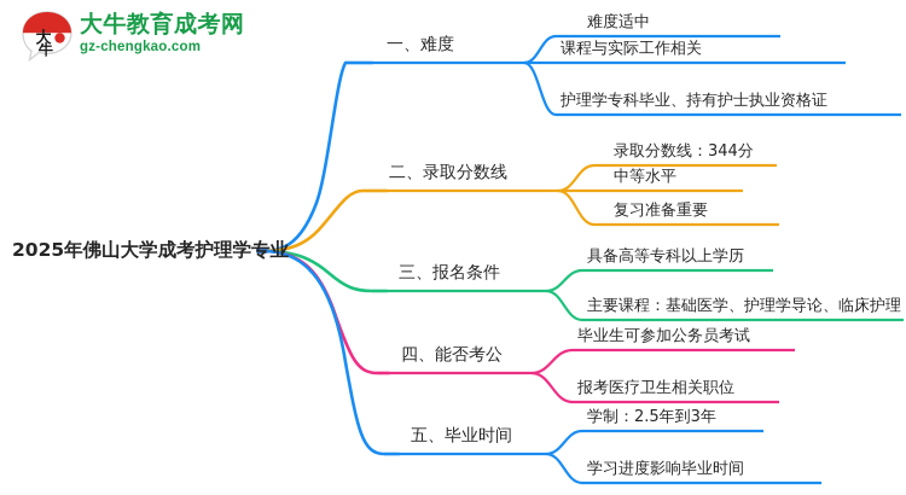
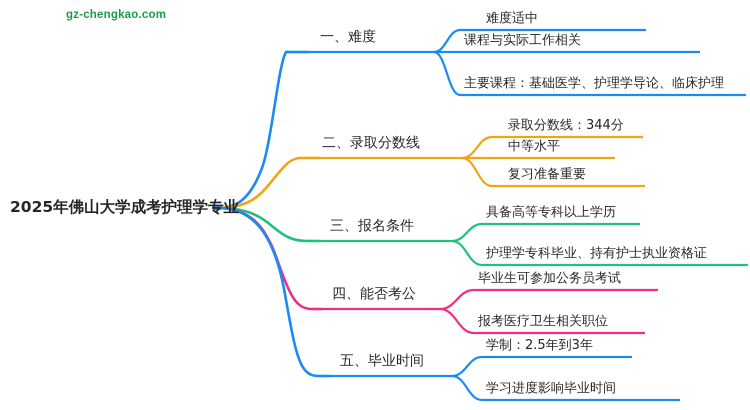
- 大
- 牛
- 大牛教育成考网
  gz-chengkao.com
  2025年佛山大学成考护理学专业
  一、难度
  二、录取分数线
  三、报名条件
  四、能否考公
  五、毕业时间
  难度适中
  课程与实际工作相关
- 护理学专科毕业、持有护士执业资格证
+ 主要课程：基础医学、护理学导论、临床护理
  录取分数线：344分
  中等水平
  复习准备重要
  具备高等专科以上学历
- 主要课程：基础医学、护理学导论、临床护理
+ 护理学专科毕业、持有护士执业资格证
  毕业生可参加公务员考试
  报考医疗卫生相关职位
  学制：2.5年到3年
  学习进度影响毕业时间
